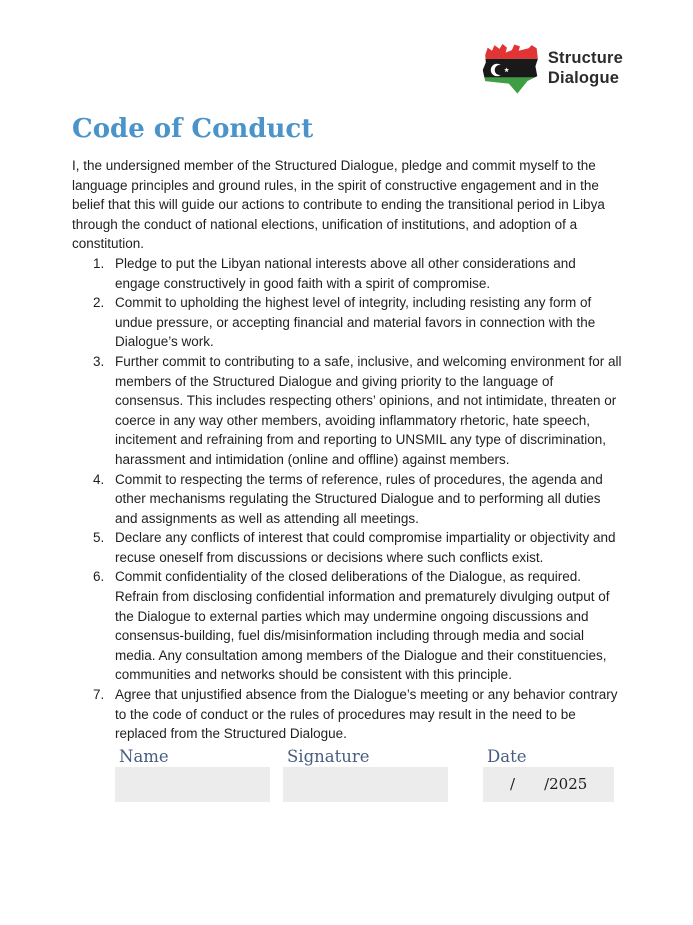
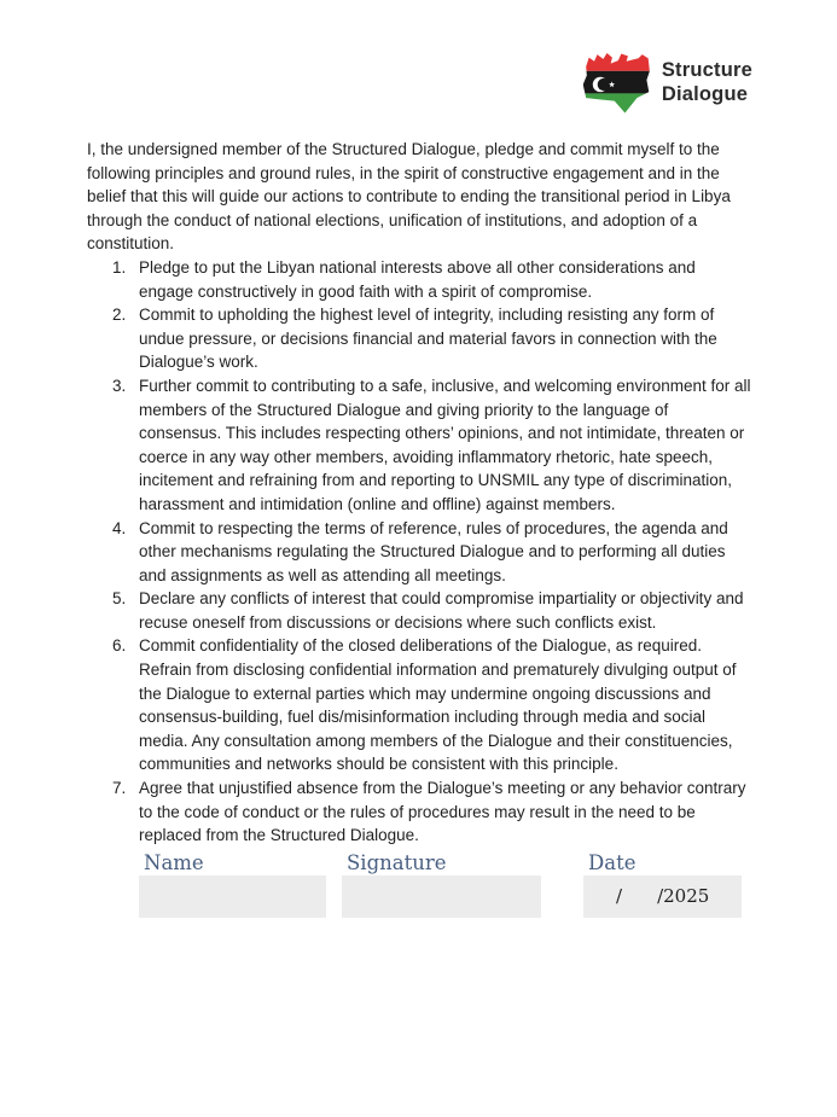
  Structure
  Dialogue
- Code of Conduct
- I, the undersigned member of the Structured Dialogue, pledge and commit myself to the language principles and ground rules, in the spirit of constructive engagement and in the belief that this will guide our actions to contribute to ending the transitional period in Libya through the conduct of national elections, unification of institutions, and adoption of a constitution.
+ I, the undersigned member of the Structured Dialogue, pledge and commit myself to the following principles and ground rules, in the spirit of constructive engagement and in the belief that this will guide our actions to contribute to ending the transitional period in Libya through the conduct of national elections, unification of institutions, and adoption of a constitution.
  1.
  Pledge to put the Libyan national interests above all other considerations and engage constructively in good faith with a spirit of compromise.
  2.
- Commit to upholding the highest level of integrity, including resisting any form of undue pressure, or accepting financial and material favors in connection with the Dialogue’s work.
+ Commit to upholding the highest level of integrity, including resisting any form of undue pressure, or decisions financial and material favors in connection with the Dialogue’s work.
  3.
  Further commit to contributing to a safe, inclusive, and welcoming environment for all members of the Structured Dialogue and giving priority to the language of consensus. This includes respecting others’ opinions, and not intimidate, threaten or coerce in any way other members, avoiding inflammatory rhetoric, hate speech, incitement and refraining from and reporting to UNSMIL any type of discrimination, harassment and intimidation (online and offline) against members.
  4.
  Commit to respecting the terms of reference, rules of procedures, the agenda and other mechanisms regulating the Structured Dialogue and to performing all duties and assignments as well as attending all meetings.
  5.
  Declare any conflicts of interest that could compromise impartiality or objectivity and recuse oneself from discussions or decisions where such conflicts exist.
  6.
  Commit confidentiality of the closed deliberations of the Dialogue, as required. Refrain from disclosing confidential information and prematurely divulging output of the Dialogue to external parties which may undermine ongoing discussions and consensus-building, fuel dis/misinformation including through media and social media. Any consultation among members of the Dialogue and their constituencies, communities and networks should be consistent with this principle.
  7.
  Agree that unjustified absence from the Dialogue’s meeting or any behavior contrary to the code of conduct or the rules of procedures may result in the need to be replaced from the Structured Dialogue.
  Name
  Signature
  Date
  /
  /2025
